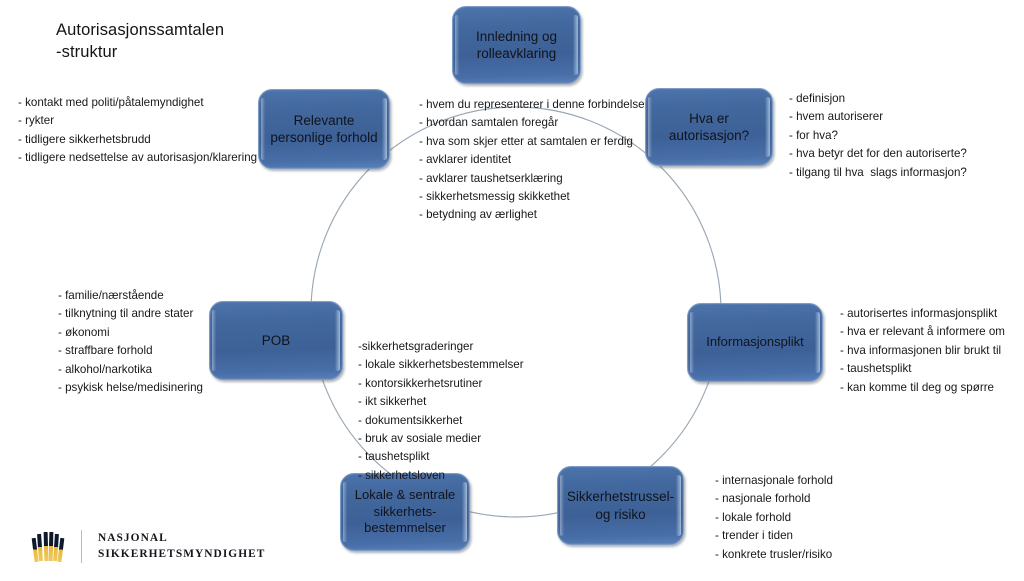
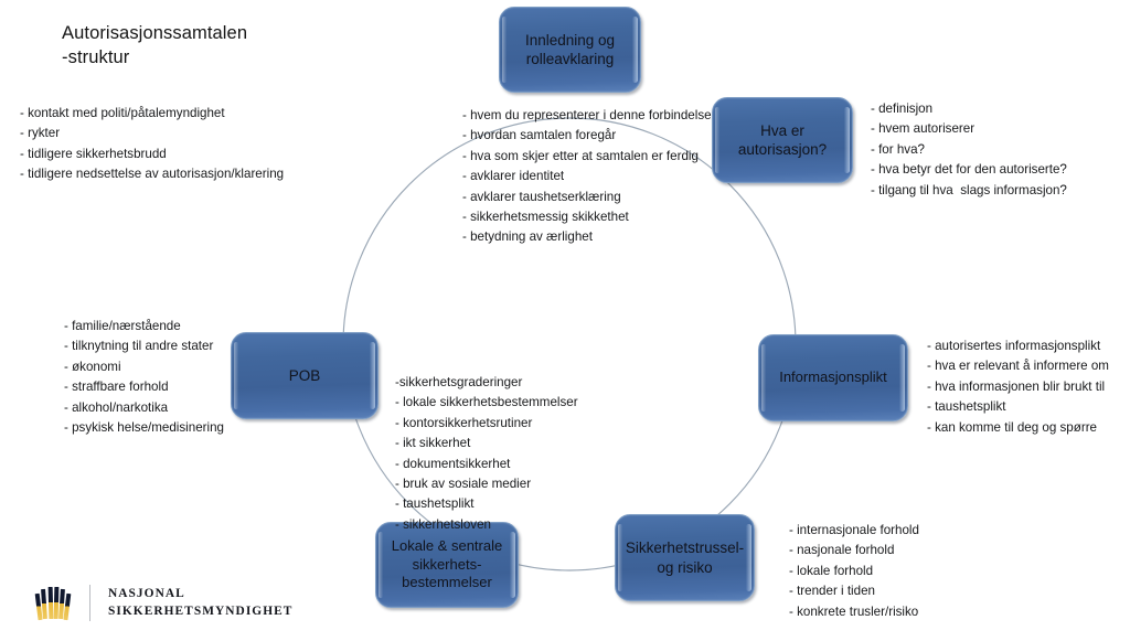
  Autorisasjonssamtalen
  -struktur
  Innledning og
  rolleavklaring
  Hva er
  autorisasjon?
  Informasjonsplikt
  Sikkerhetstrussel-
  og risiko
  Lokale & sentrale
  sikkerhets-
  bestemmelser
  POB
- Relevante
- personlige forhold
  - hvem du representerer i denne forbindelse
  - hvordan samtalen foregår
  - hva som skjer etter at samtalen er ferdig
  - avklarer identitet
  - avklarer taushetserklæring
  - sikkerhetsmessig skikkethet
  - betydning av ærlighet
  - definisjon
  - hvem autoriserer
  - for hva?
  - hva betyr det for den autoriserte?
  - tilgang til hva slags informasjon?
  - autorisertes informasjonsplikt
  - hva er relevant å informere om
  - hva informasjonen blir brukt til
  - taushetsplikt
  - kan komme til deg og spørre
  - internasjonale forhold
  - nasjonale forhold
  - lokale forhold
  - trender i tiden
  - konkrete trusler/risiko
  -sikkerhetsgraderinger
  - lokale sikkerhetsbestemmelser
  - kontorsikkerhetsrutiner
  - ikt sikkerhet
  - dokumentsikkerhet
  - bruk av sosiale medier
  - taushetsplikt
  - sikkerhetsloven
  - familie/nærstående
  - tilknytning til andre stater
  - økonomi
  - straffbare forhold
  - alkohol/narkotika
  - psykisk helse/medisinering
  - kontakt med politi/påtalemyndighet
  - rykter
  - tidligere sikkerhetsbrudd
  - tidligere nedsettelse av autorisasjon/klarering
  NASJONAL
  SIKKERHETSMYNDIGHET
